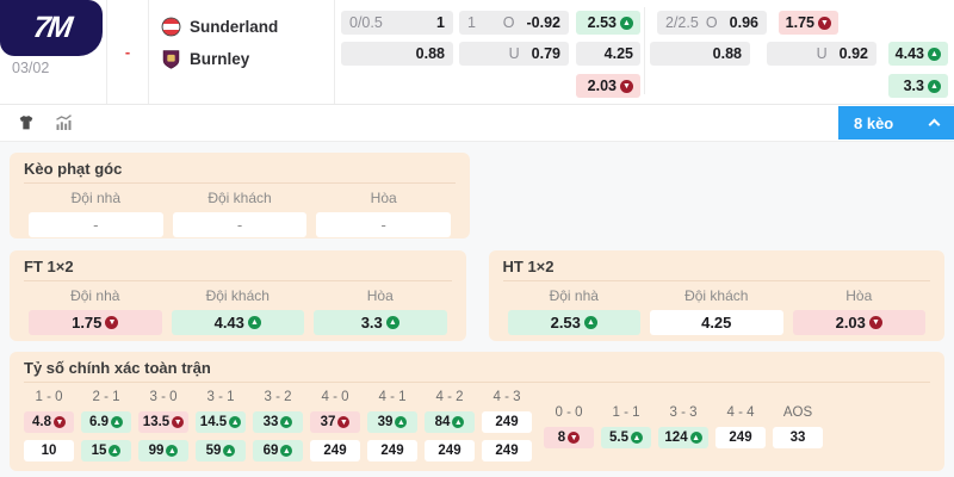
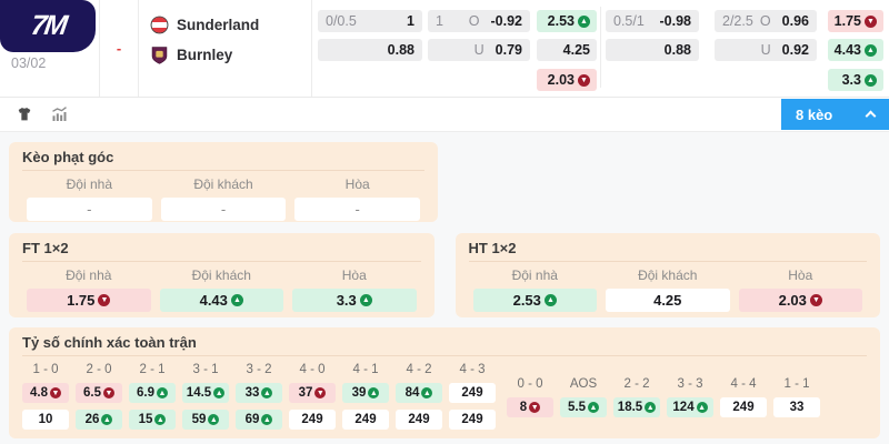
  03/02
  -
  Sunderland
  Burnley
  0/0.5
  1
  1
  O
  -0.92
  2.53
+ 0.5/1
+ -0.98
  2/2.5
  O
  0.96
  1.75
  0.88
  U
  0.79
  4.25
  0.88
  U
  0.92
  4.43
  2.03
  3.3
  8 kèo
  Kèo phạt góc
  Đội nhà
  -
  Đội khách
  -
  Hòa
  -
  FT 1×2
  Đội nhà
  1.75
  Đội khách
  4.43
  Hòa
  3.3
  HT 1×2
  Đội nhà
  2.53
  Đội khách
  4.25
  Hòa
  2.03
  Tỷ số chính xác toàn trận
  1 - 0
  4.8
  10
+ 2 - 0
+ 6.5
+ 26
  2 - 1
  6.9
  15
- 3 - 0
- 13.5
- 99
  3 - 1
  14.5
  59
  3 - 2
  33
  69
  4 - 0
  37
  249
  4 - 1
  39
  249
  4 - 2
  84
  249
  4 - 3
  249
  249
  0 - 0
  8
- 1 - 1
+ AOS
  5.5
+ 2 - 2
+ 18.5
  3 - 3
  124
  4 - 4
  249
- AOS
+ 1 - 1
  33
